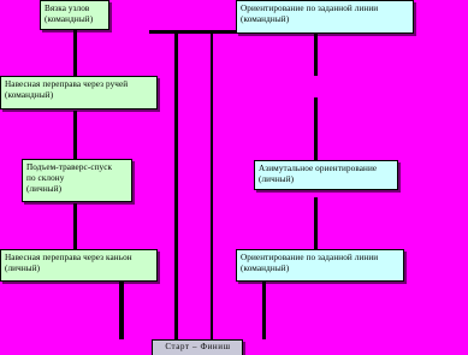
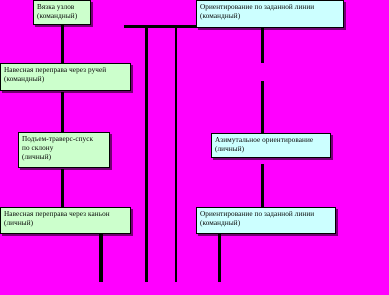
  Вязка узлов
  (командный)
  Навесная переправа через ручей
  (командный)
  Подъем-траверс-спуск
  по склону
  (личный)
  Навесная переправа через каньон
  (личный)
  Ориентирование по заданной линии
  (командный)
  Азимутальное ориентирование
  (личный)
  Ориентирование по заданной линии
  (командный)
- Старт – Финиш
